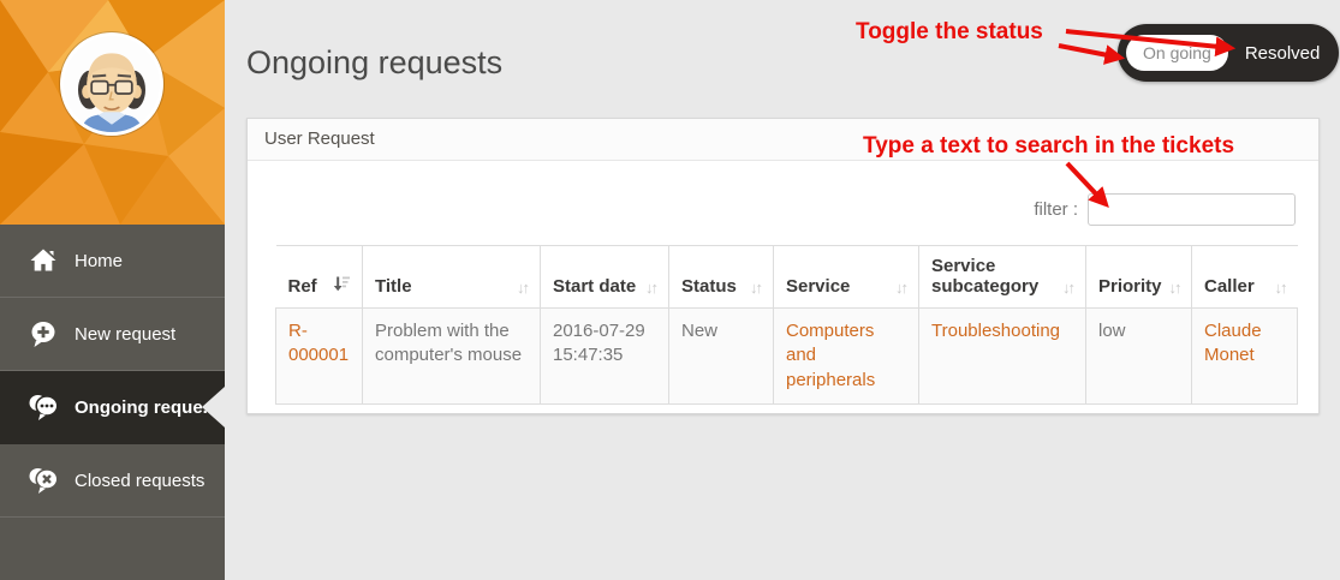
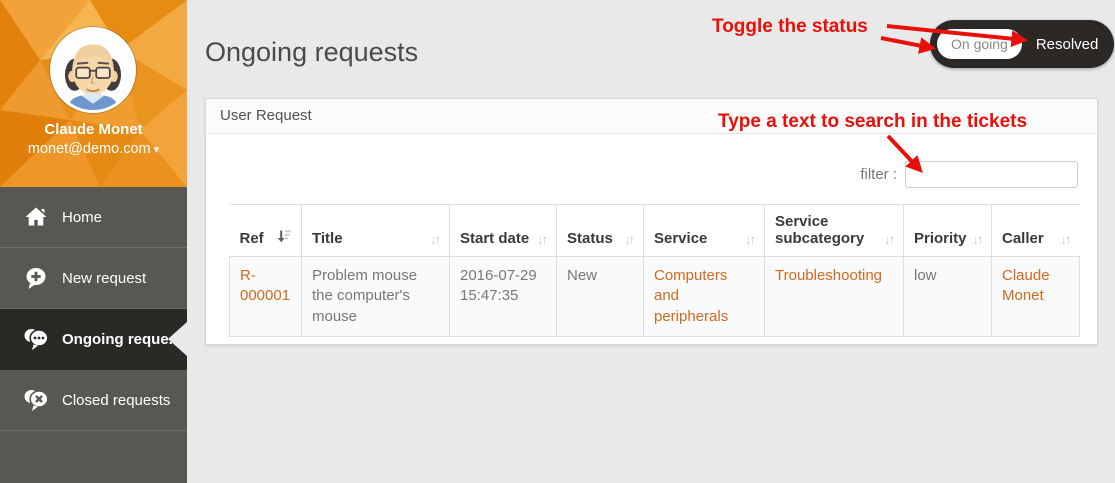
+ Claude Monet
+ monet@demo.com ▾
  Home
  New request
  Ongoing reque...
  Closed requests
  Ongoing requests
  On going
  Resolved
  Toggle the status
  Type a text to search in the tickets
  User Request
  filter :
  Ref	Title ↓↑	Start date ↓↑	Status ↓↑	Service ↓↑	Service subcategory ↓↑	Priority ↓↑	Caller ↓↑
- R-000001	Problem with the computer's mouse	2016-07-29 15:47:35	New	Computers and peripherals	Troubleshooting	low	Claude Monet
+ R-000001	Problem mouse the computer's mouse	2016-07-29 15:47:35	New	Computers and peripherals	Troubleshooting	low	Claude Monet
